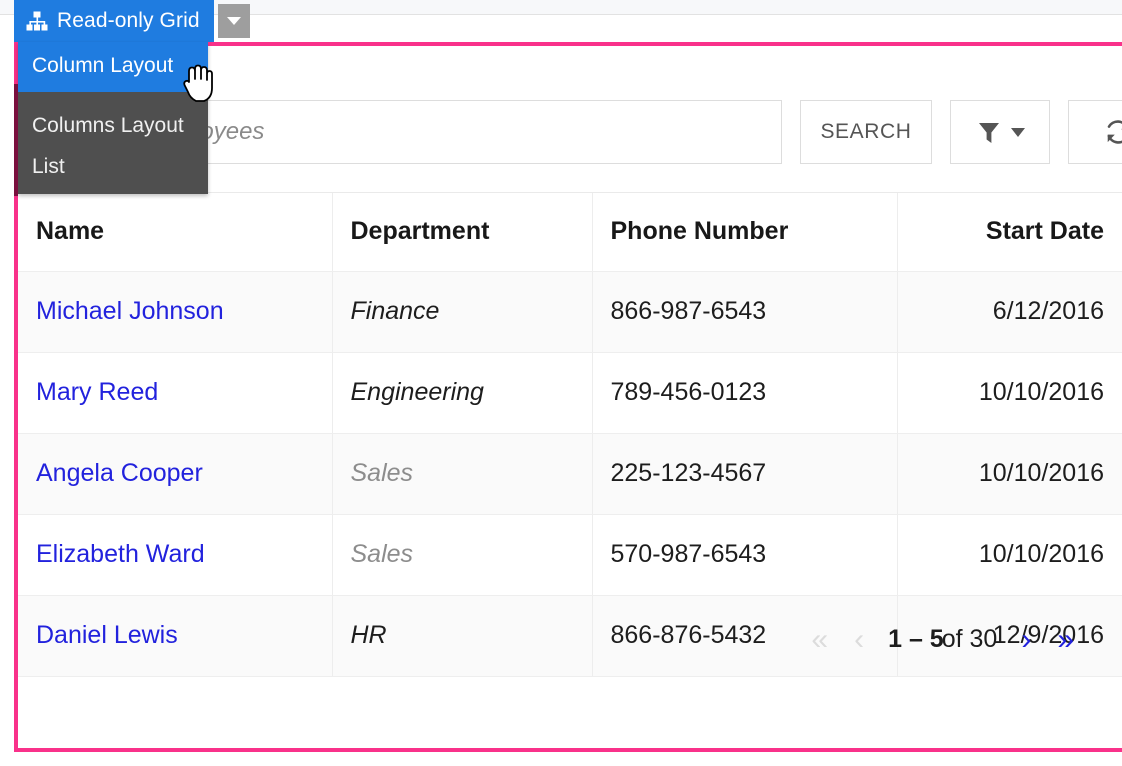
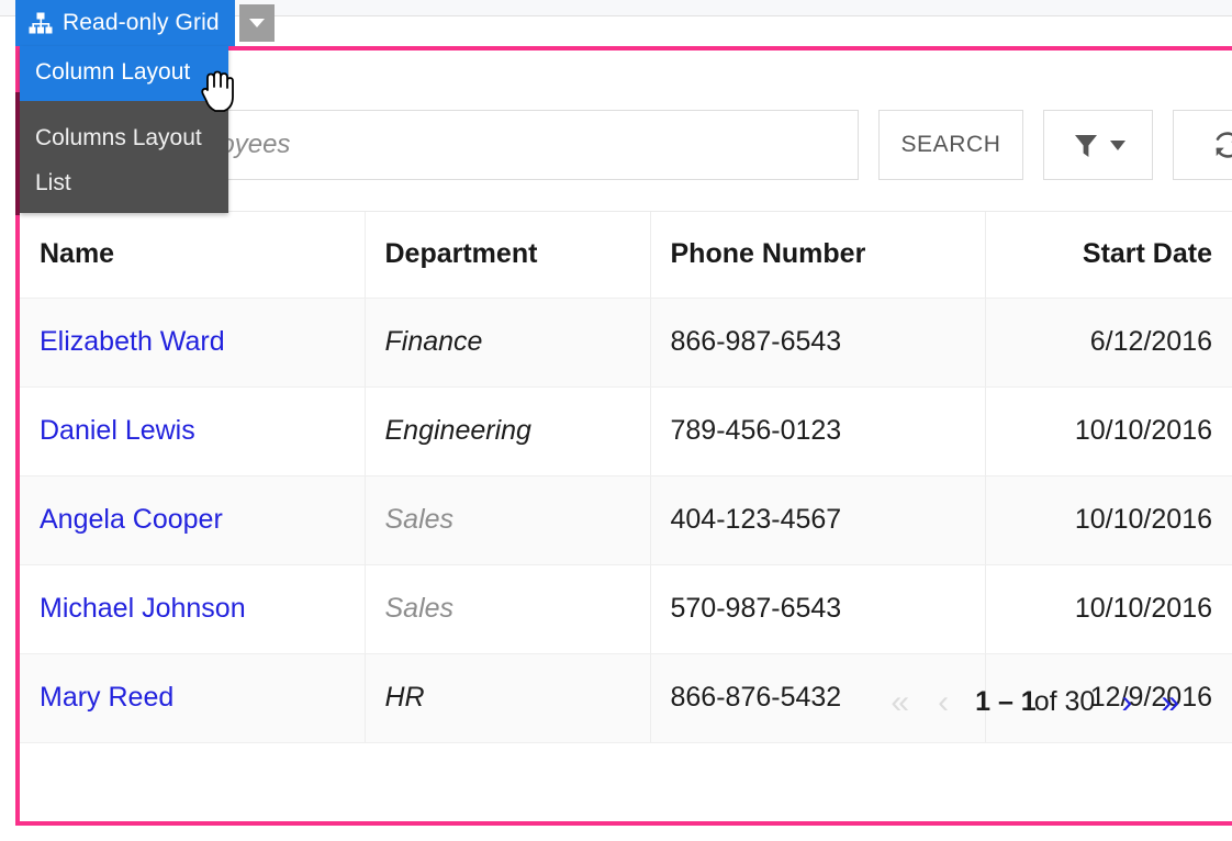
  Read-only Grid
  SEARCH
  Name	Department	Phone Number	Start Date
- Michael Johnson	Finance	866-987-6543	6/12/2016
+ Elizabeth Ward	Finance	866-987-6543	6/12/2016
- Mary Reed	Engineering	789-456-0123	10/10/2016
+ Daniel Lewis	Engineering	789-456-0123	10/10/2016
- Angela Cooper	Sales	225-123-4567	10/10/2016
+ Angela Cooper	Sales	404-123-4567	10/10/2016
- Elizabeth Ward	Sales	570-987-6543	10/10/2016
+ Michael Johnson	Sales	570-987-6543	10/10/2016
- Daniel Lewis	HR	866-876-5432	12/9/2016
+ Mary Reed	HR	866-876-5432	12/9/2016
  «
  ‹
- 1 – 5
+ 1 – 1
  of 30
  ›
  »
  Column Layout
  Columns Layout
  List
